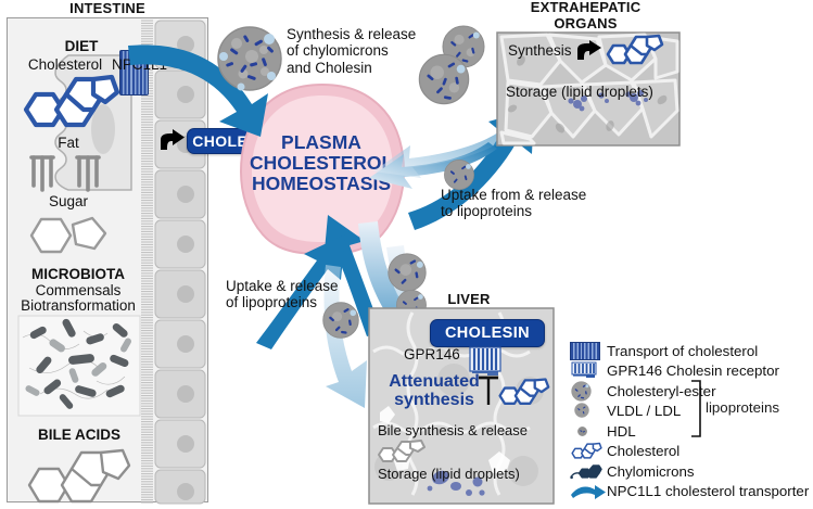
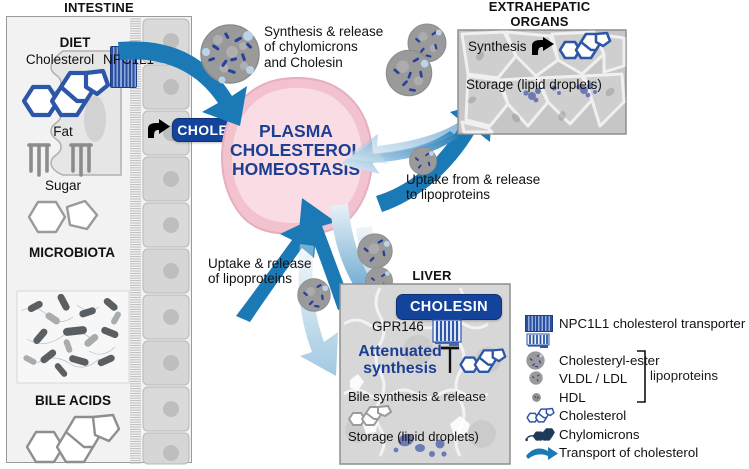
  INTESTINE
  DIET
  Cholesterol
  Fat
  Sugar
  MICROBIOTA
- Commensals
- Biotransformation
  BILE ACIDS
  PLASMA
  CHOLESTEROL
  HOMEOSTASIS
  Synthesis & release
  of chylomicrons
  and Cholesin
  EXTRAHEPATIC
  ORGANS
  Synthesis
  Storage (lipid droplets)
  Uptake from & release
  to lipoproteins
  Uptake & release
  of lipoproteins
  LIVER
  CHOLESIN
  GPR146
  Attenuated
  synthesis
  Bile synthesis & release
  Storage (lipid droplets)
- Transport of cholesterol
+ NPC1L1 cholesterol transporter
- GPR146 Cholesin receptor
  Cholesteryl-ester
  VLDL / LDL
  HDL
  Cholesterol
  Chylomicrons
- NPC1L1 cholesterol transporter
+ Transport of cholesterol
  lipoproteins
